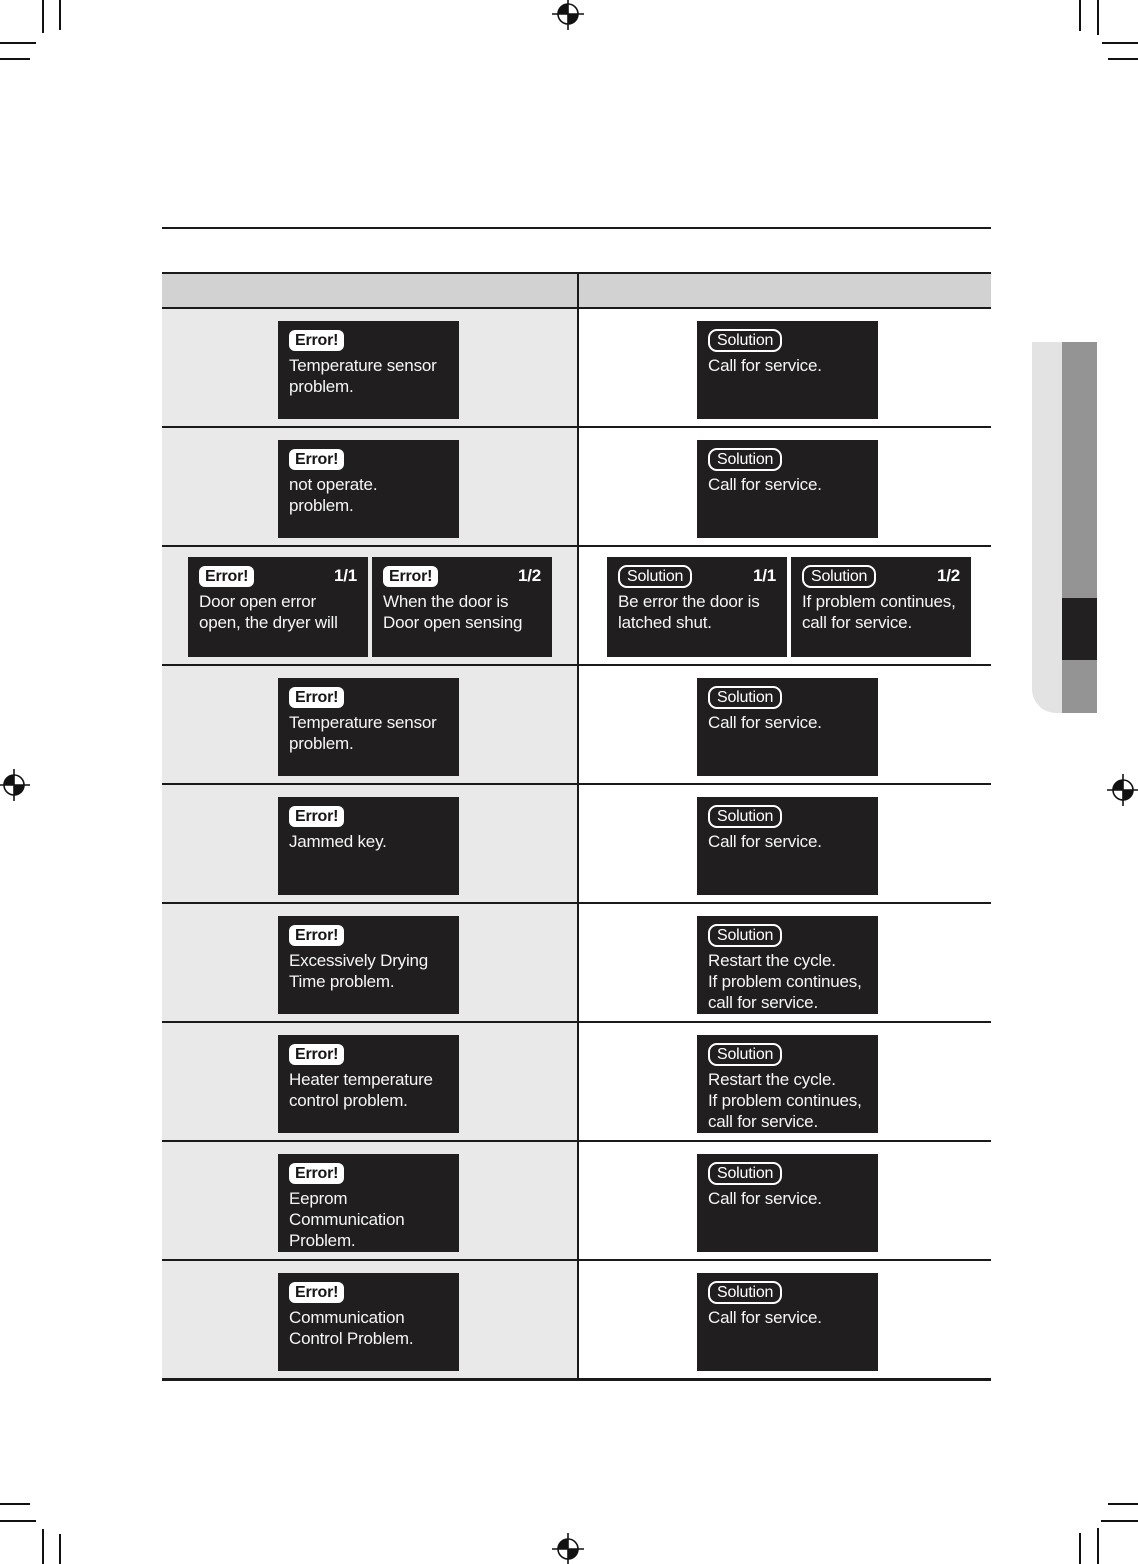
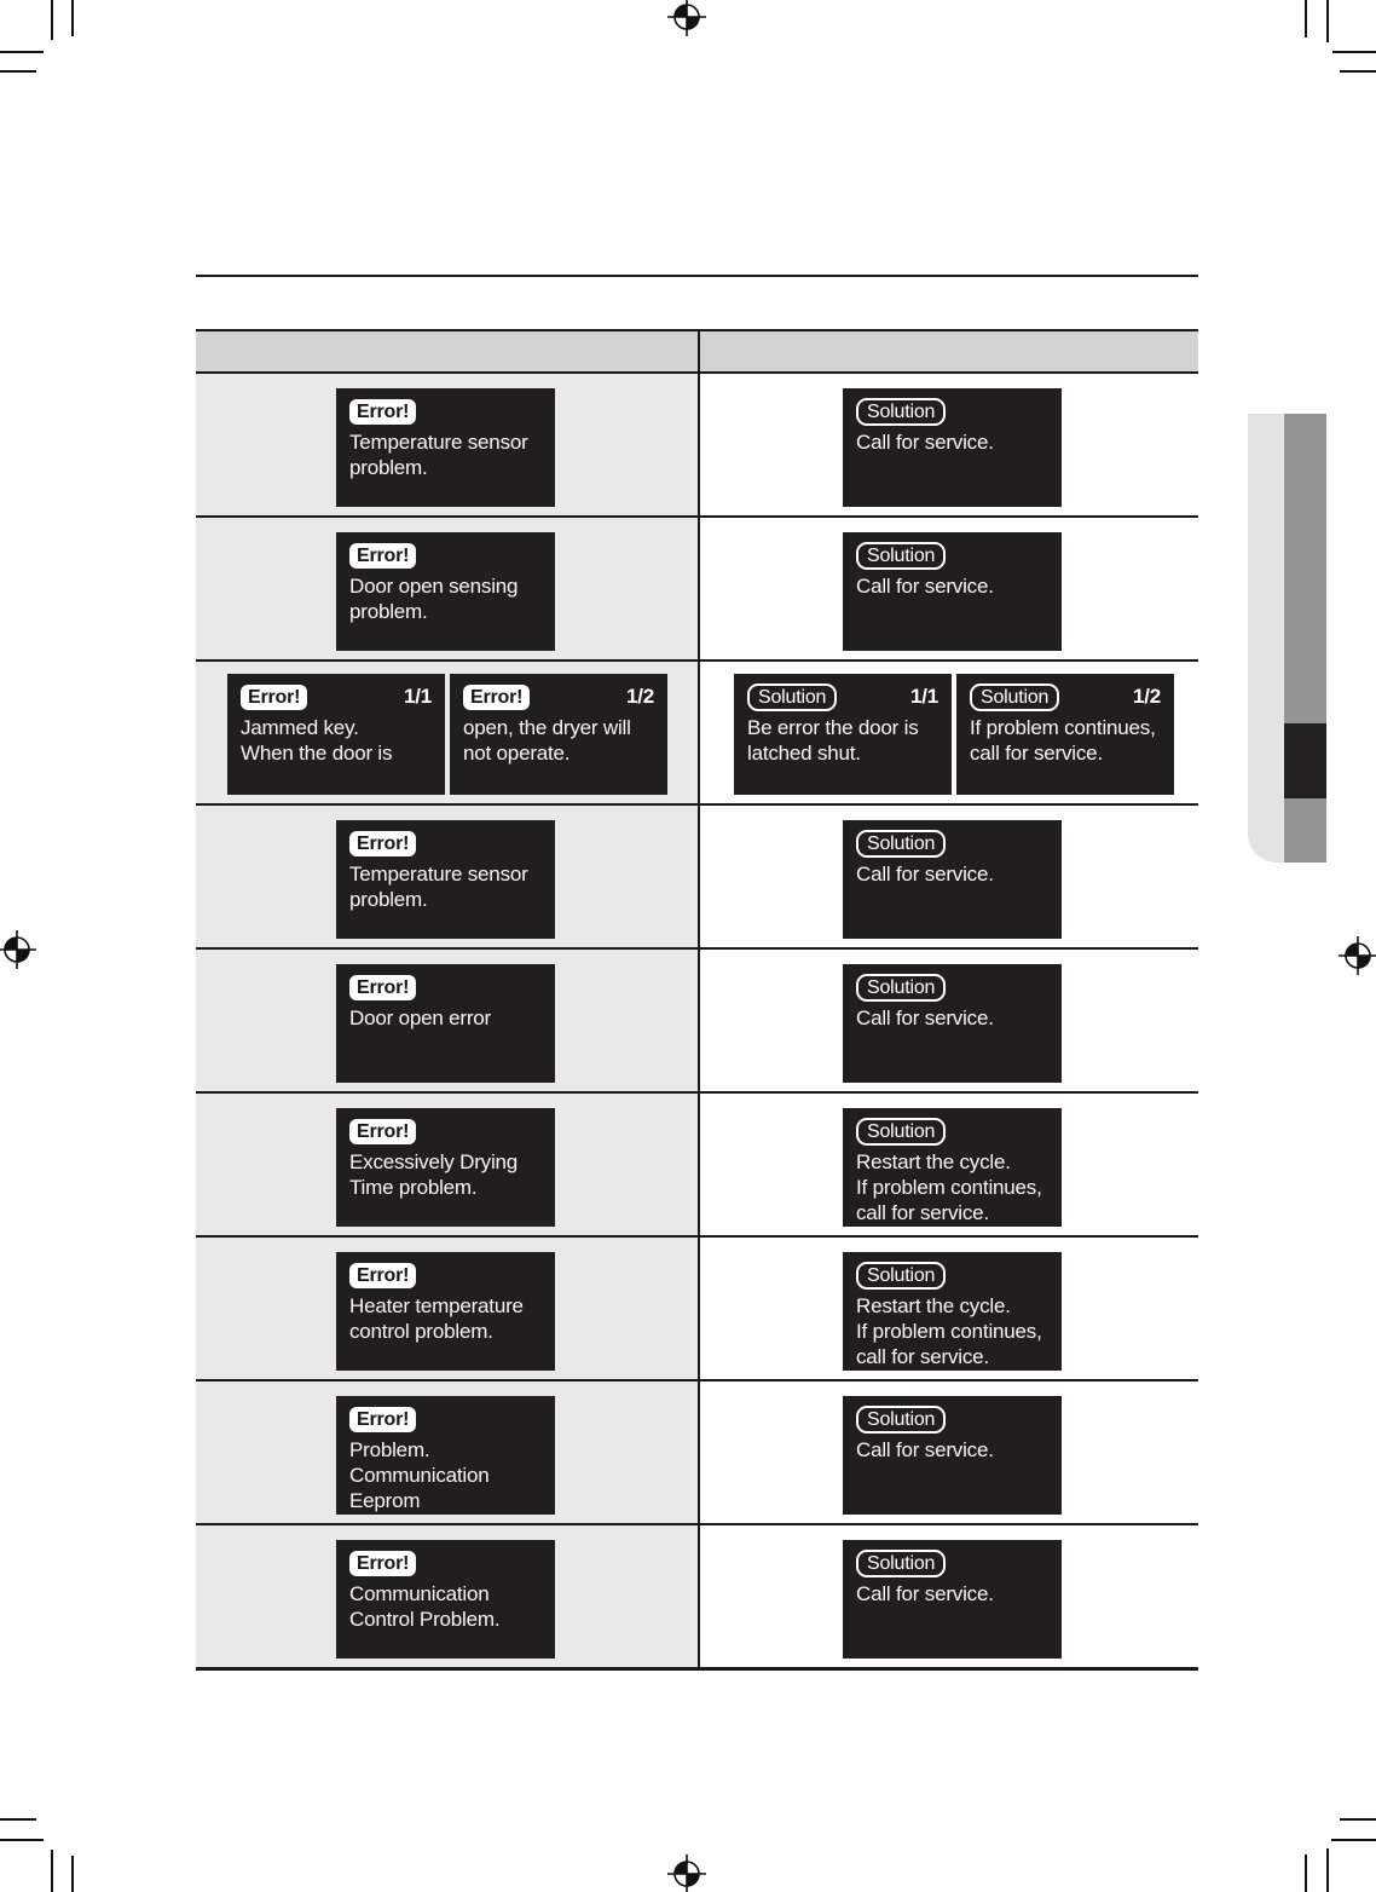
  Error!
  Temperature sensor
  problem.
  Solution
  Call for service.
  Error!
- not operate.
+ Door open sensing
  problem.
  Solution
  Call for service.
  Error!
  1/1
- Door open error
+ Jammed key.
- open, the dryer will
+ When the door is
  Error!
  1/2
- When the door is
+ open, the dryer will
- Door open sensing
+ not operate.
  Solution
  1/1
  Be error the door is
  latched shut.
  Solution
  1/2
  If problem continues,
  call for service.
  Error!
  Temperature sensor
  problem.
  Solution
  Call for service.
  Error!
- Jammed key.
+ Door open error
  Solution
  Call for service.
  Error!
  Excessively Drying
  Time problem.
  Solution
  Restart the cycle.
  If problem continues,
  call for service.
  Error!
  Heater temperature
  control problem.
  Solution
  Restart the cycle.
  If problem continues,
  call for service.
  Error!
- Eeprom
+ Problem.
  Communication
- Problem.
+ Eeprom
  Solution
  Call for service.
  Error!
  Communication
  Control Problem.
  Solution
  Call for service.
